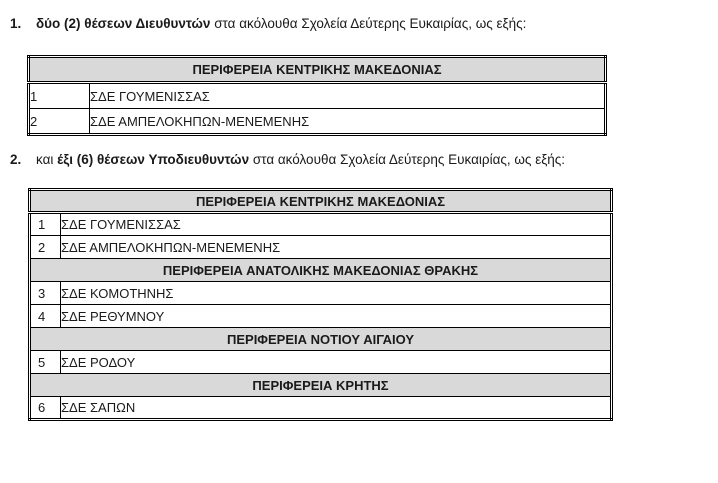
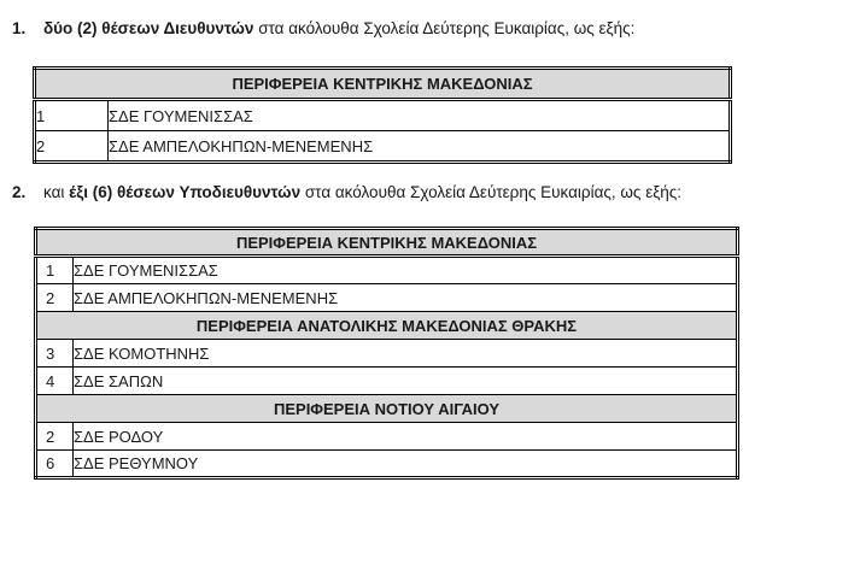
  1.
  δύο (2) θέσεων Διευθυντών στα ακόλουθα Σχολεία Δεύτερης Ευκαιρίας, ως εξής:
  ΠΕΡΙΦΕΡΕΙΑ ΚΕΝΤΡΙΚΗΣ ΜΑΚΕΔΟΝΙΑΣ
  1	ΣΔΕ ΓΟΥΜΕΝΙΣΣΑΣ
  2	ΣΔΕ ΑΜΠΕΛΟΚΗΠΩΝ-ΜΕΝΕΜΕΝΗΣ
  2.
  και έξι (6) θέσεων Υποδιευθυντών στα ακόλουθα Σχολεία Δεύτερης Ευκαιρίας, ως εξής:
  ΠΕΡΙΦΕΡΕΙΑ ΚΕΝΤΡΙΚΗΣ ΜΑΚΕΔΟΝΙΑΣ
  1	ΣΔΕ ΓΟΥΜΕΝΙΣΣΑΣ
  2	ΣΔΕ ΑΜΠΕΛΟΚΗΠΩΝ-ΜΕΝΕΜΕΝΗΣ
  ΠΕΡΙΦΕΡΕΙΑ ΑΝΑΤΟΛΙΚΗΣ ΜΑΚΕΔΟΝΙΑΣ ΘΡΑΚΗΣ
  3	ΣΔΕ ΚΟΜΟΤΗΝΗΣ
- 4	ΣΔΕ ΡΕΘΥΜΝΟΥ
+ 4	ΣΔΕ ΣΑΠΩΝ
  ΠΕΡΙΦΕΡΕΙΑ ΝΟΤΙΟΥ ΑΙΓΑΙΟΥ
- 5	ΣΔΕ ΡΟΔΟΥ
+ 2	ΣΔΕ ΡΟΔΟΥ
- ΠΕΡΙΦΕΡΕΙΑ ΚΡΗΤΗΣ
- 6	ΣΔΕ ΣΑΠΩΝ
+ 6	ΣΔΕ ΡΕΘΥΜΝΟΥ
